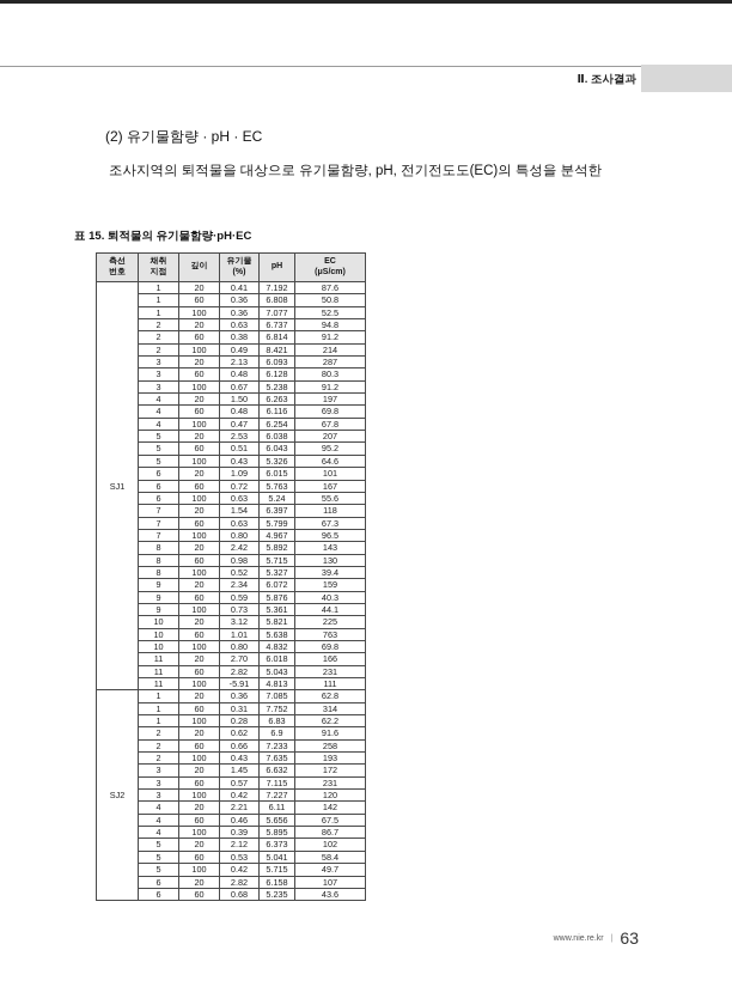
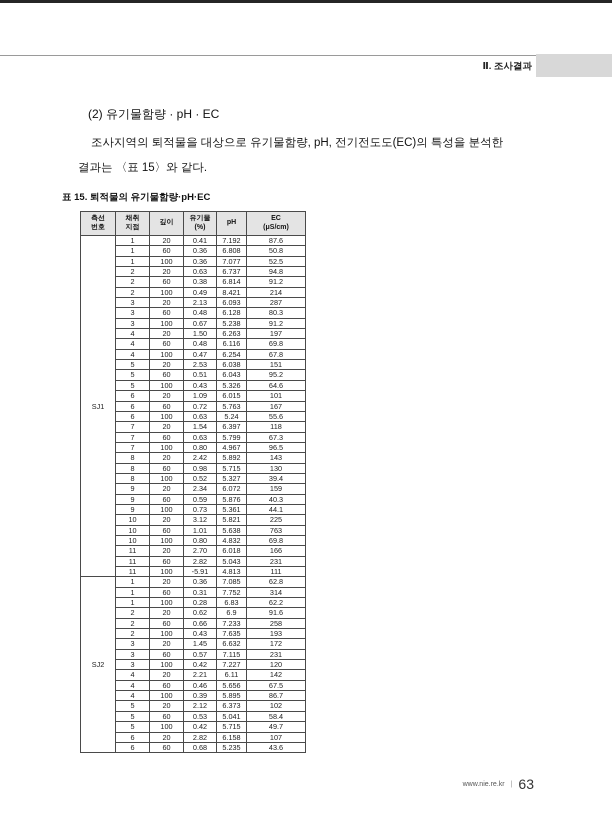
  Ⅱ. 조사결과
  (2) 유기물함량 · pH · EC
  조사지역의 퇴적물을 대상으로 유기물함량, pH, 전기전도도(EC)의 특성을 분석한
+ 결과는 〈표 15〉와 같다.
  표 15. 퇴적물의 유기물함량·pH·EC
  SJ1	1	20	0.41	7.192	87.6
  1	60	0.36	6.808	50.8
  1	100	0.36	7.077	52.5
  2	20	0.63	6.737	94.8
  2	60	0.38	6.814	91.2
  2	100	0.49	8.421	214
  3	20	2.13	6.093	287
  3	60	0.48	6.128	80.3
  3	100	0.67	5.238	91.2
  4	20	1.50	6.263	197
  4	60	0.48	6.116	69.8
  4	100	0.47	6.254	67.8
- 5	20	2.53	6.038	207
+ 5	20	2.53	6.038	151
  5	60	0.51	6.043	95.2
  5	100	0.43	5.326	64.6
  6	20	1.09	6.015	101
  6	60	0.72	5.763	167
  6	100	0.63	5.24	55.6
  7	20	1.54	6.397	118
  7	60	0.63	5.799	67.3
  7	100	0.80	4.967	96.5
  8	20	2.42	5.892	143
  8	60	0.98	5.715	130
  8	100	0.52	5.327	39.4
  9	20	2.34	6.072	159
  9	60	0.59	5.876	40.3
  9	100	0.73	5.361	44.1
  10	20	3.12	5.821	225
  10	60	1.01	5.638	763
  10	100	0.80	4.832	69.8
  11	20	2.70	6.018	166
  11	60	2.82	5.043	231
  11	100	-5.91	4.813	111
  SJ2	1	20	0.36	7.085	62.8
  1	60	0.31	7.752	314
  1	100	0.28	6.83	62.2
  2	20	0.62	6.9	91.6
  2	60	0.66	7.233	258
  2	100	0.43	7.635	193
  3	20	1.45	6.632	172
  3	60	0.57	7.115	231
  3	100	0.42	7.227	120
  4	20	2.21	6.11	142
  4	60	0.46	5.656	67.5
  4	100	0.39	5.895	86.7
  5	20	2.12	6.373	102
  5	60	0.53	5.041	58.4
  5	100	0.42	5.715	49.7
  6	20	2.82	6.158	107
  6	60	0.68	5.235	43.6
  63
